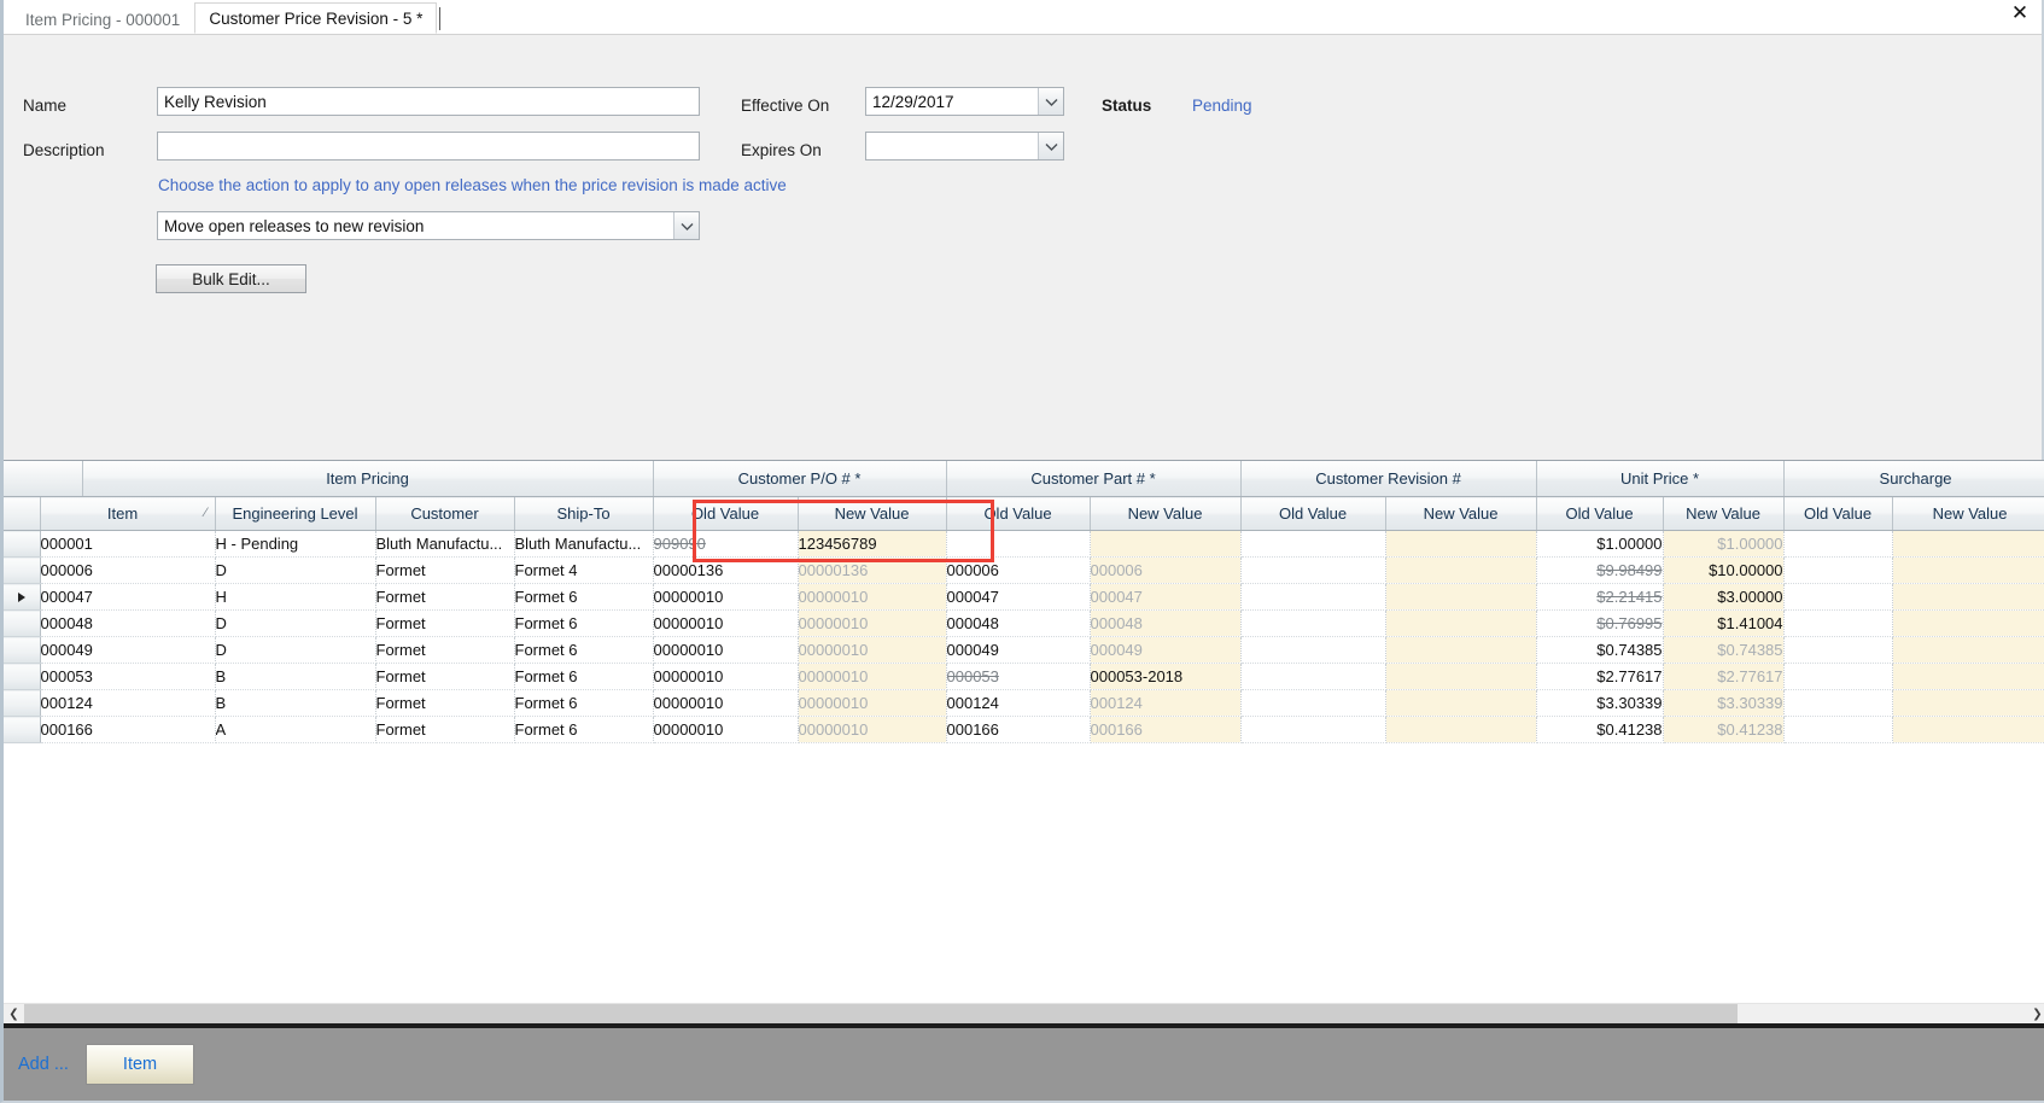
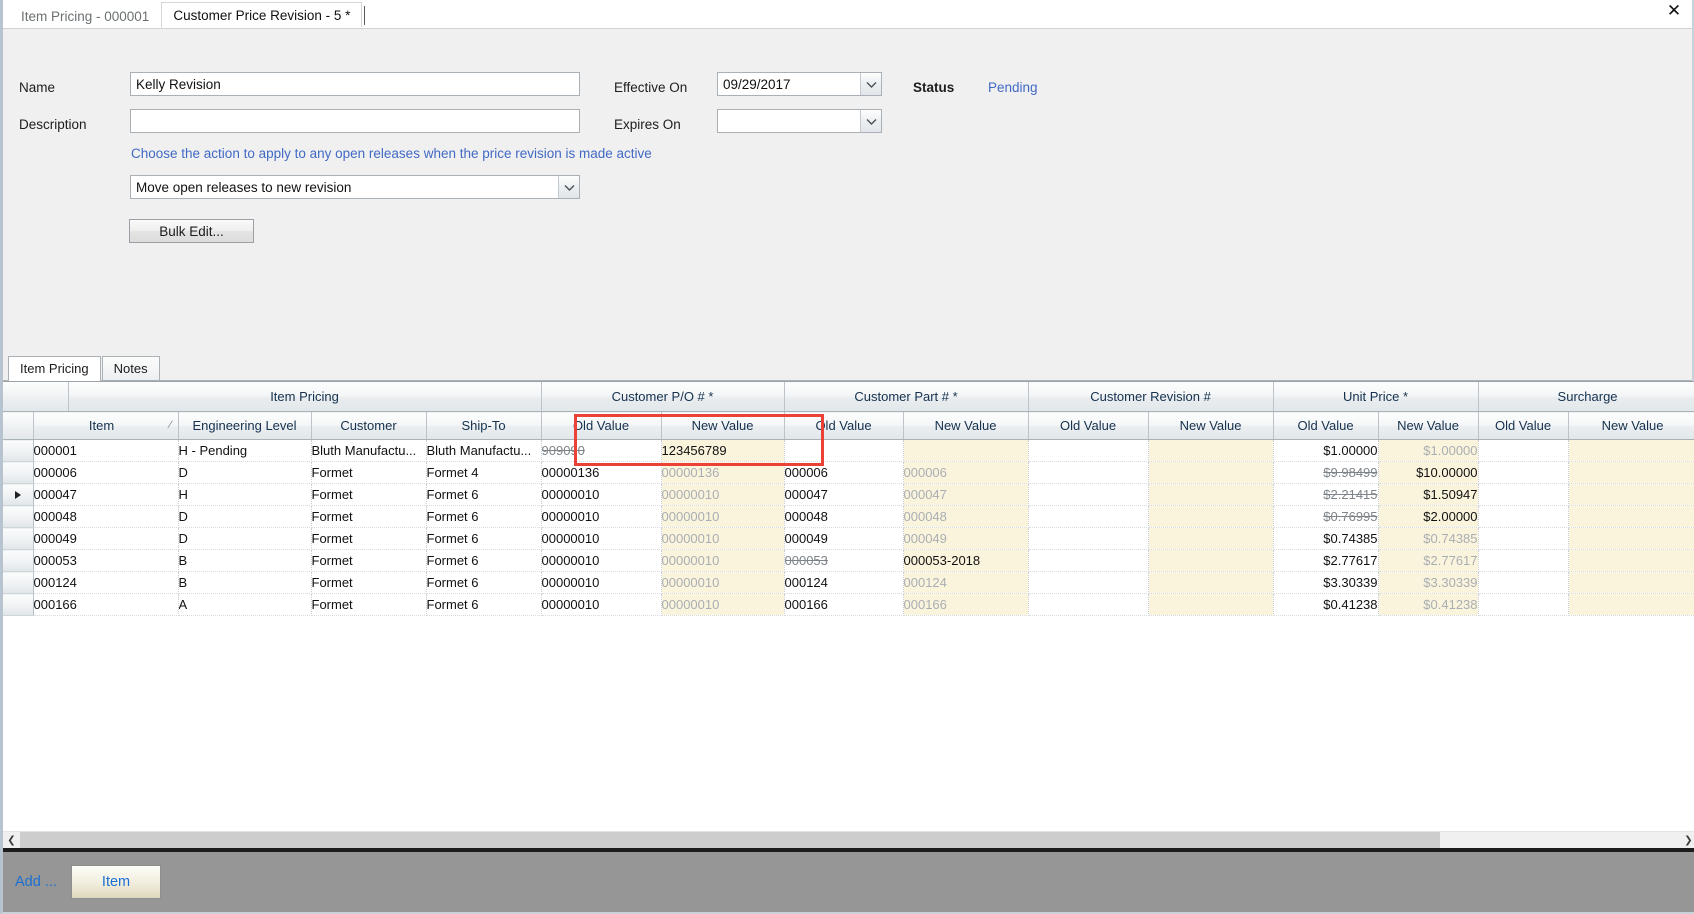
  Item Pricing - 000001
  Customer Price Revision - 5 *
  ✕
  Name
  Kelly Revision
  Description
  Effective On
- 12/29/2017
+ 09/29/2017
  Expires On
  Status
  Pending
  Choose the action to apply to any open releases when the price revision is made active
  Move open releases to new revision
  Bulk Edit...
+ Item Pricing
+ Notes
  	Item Pricing	Customer P/O # *	Customer Part # *	Customer Revision #	Unit Price *	Surcharge
  	Item ⁄	Engineering Level	Customer	Ship-To	Old Value	New Value	Old Value	New Value	Old Value	New Value	Old Value	New Value	Old Value	New Value
  	000001	H - Pending	Bluth Manufactu...	Bluth Manufactu...	909090	123456789					$1.00000	$1.00000
  	000006	D	Formet	Formet 4	00000136	00000136	000006	000006			$9.98499	$10.00000
- 	000047	H	Formet	Formet 6	00000010	00000010	000047	000047			$2.21415	$3.00000
+ 	000047	H	Formet	Formet 6	00000010	00000010	000047	000047			$2.21415	$1.50947
- 	000048	D	Formet	Formet 6	00000010	00000010	000048	000048			$0.76995	$1.41004
+ 	000048	D	Formet	Formet 6	00000010	00000010	000048	000048			$0.76995	$2.00000
  	000049	D	Formet	Formet 6	00000010	00000010	000049	000049			$0.74385	$0.74385
  	000053	B	Formet	Formet 6	00000010	00000010	000053	000053-2018			$2.77617	$2.77617
  	000124	B	Formet	Formet 6	00000010	00000010	000124	000124			$3.30339	$3.30339
  	000166	A	Formet	Formet 6	00000010	00000010	000166	000166			$0.41238	$0.41238
  ❮
  ❯
  Add ...
  Item
